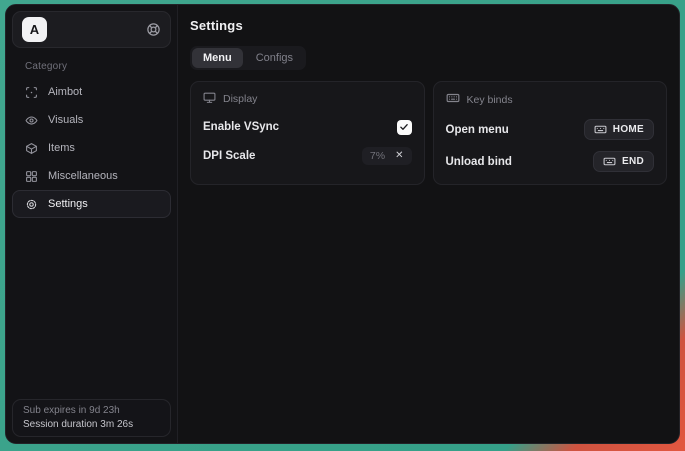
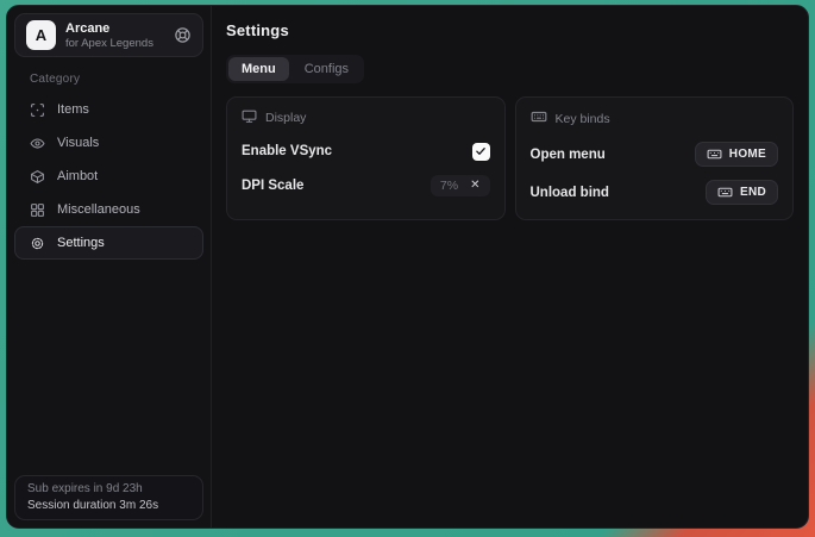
  A
+ Arcane
+ for Apex Legends
  Category
- Aimbot
+ Items
  Visuals
- Items
+ Aimbot
  Miscellaneous
  Settings
  Sub expires in 9d 23h
  Session duration 3m 26s
  Settings
  Menu
  Configs
  Display
  Enable VSync
  DPI Scale
  7%
  ✕
  Key binds
  Open menu
  HOME
  Unload bind
  END
